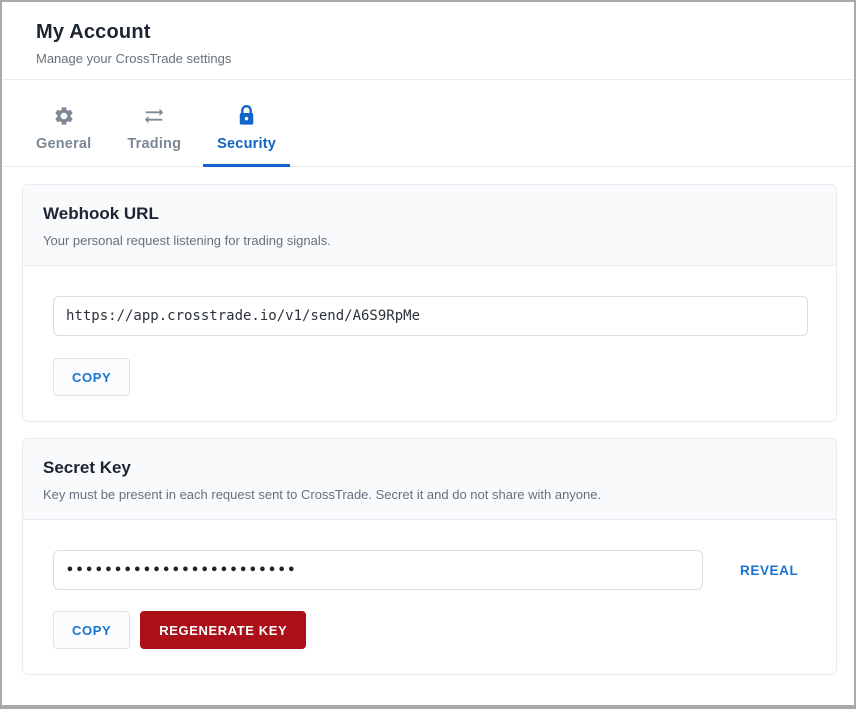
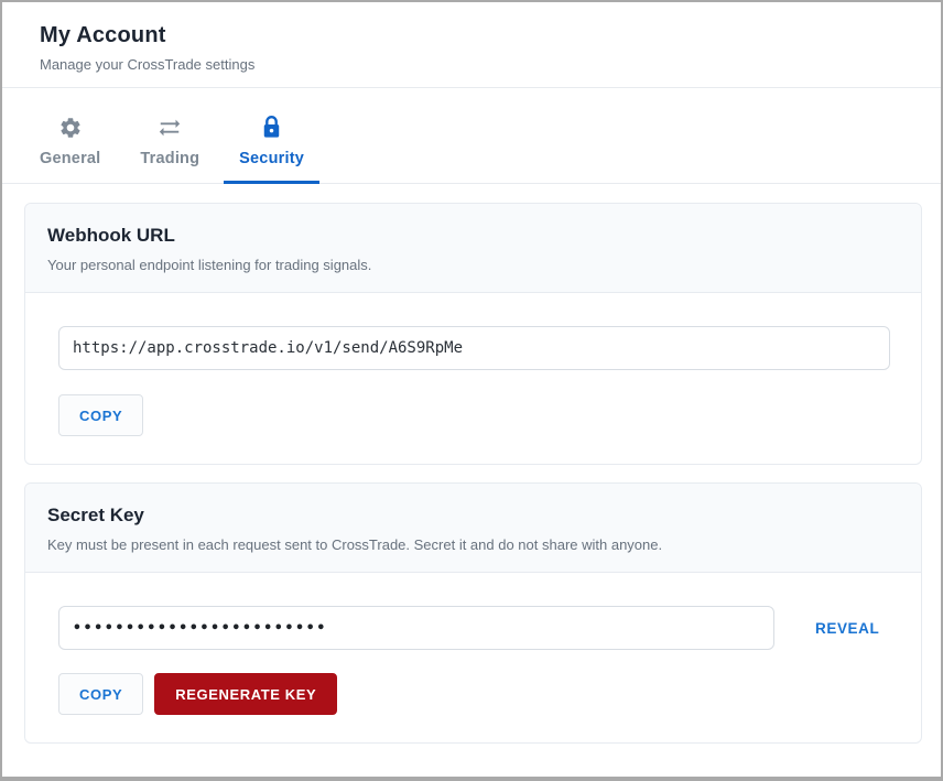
  My Account
  Manage your CrossTrade settings
  General
  Trading
  Security
  Webhook URL
- Your personal request listening for trading signals.
+ Your personal endpoint listening for trading signals.
  https://app.crosstrade.io/v1/send/A6S9RpMe
  COPY
  Secret Key
  Key must be present in each request sent to CrossTrade. Secret it and do not share with anyone.
  ••••••••••••••••••••••••
  REVEAL
  COPY
  REGENERATE KEY
